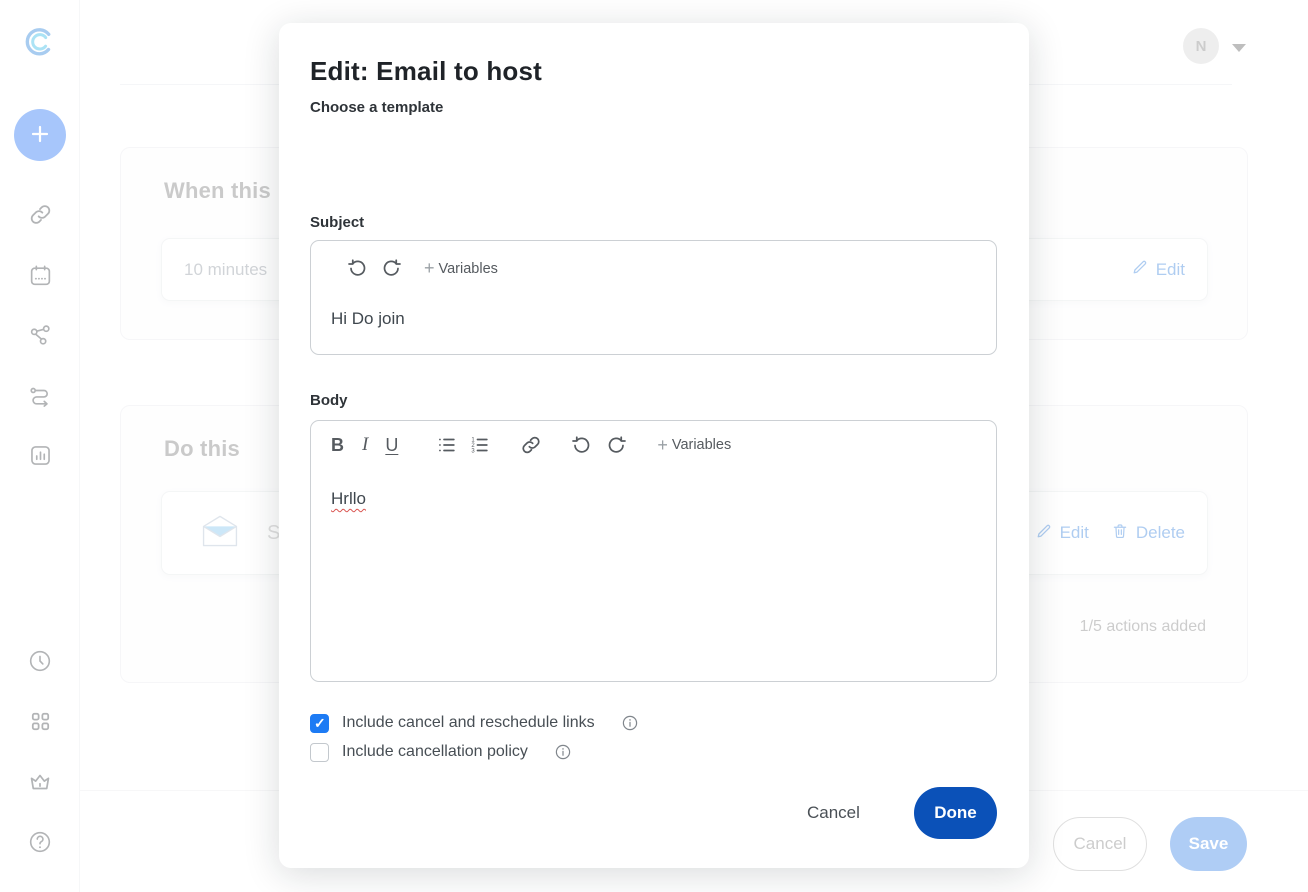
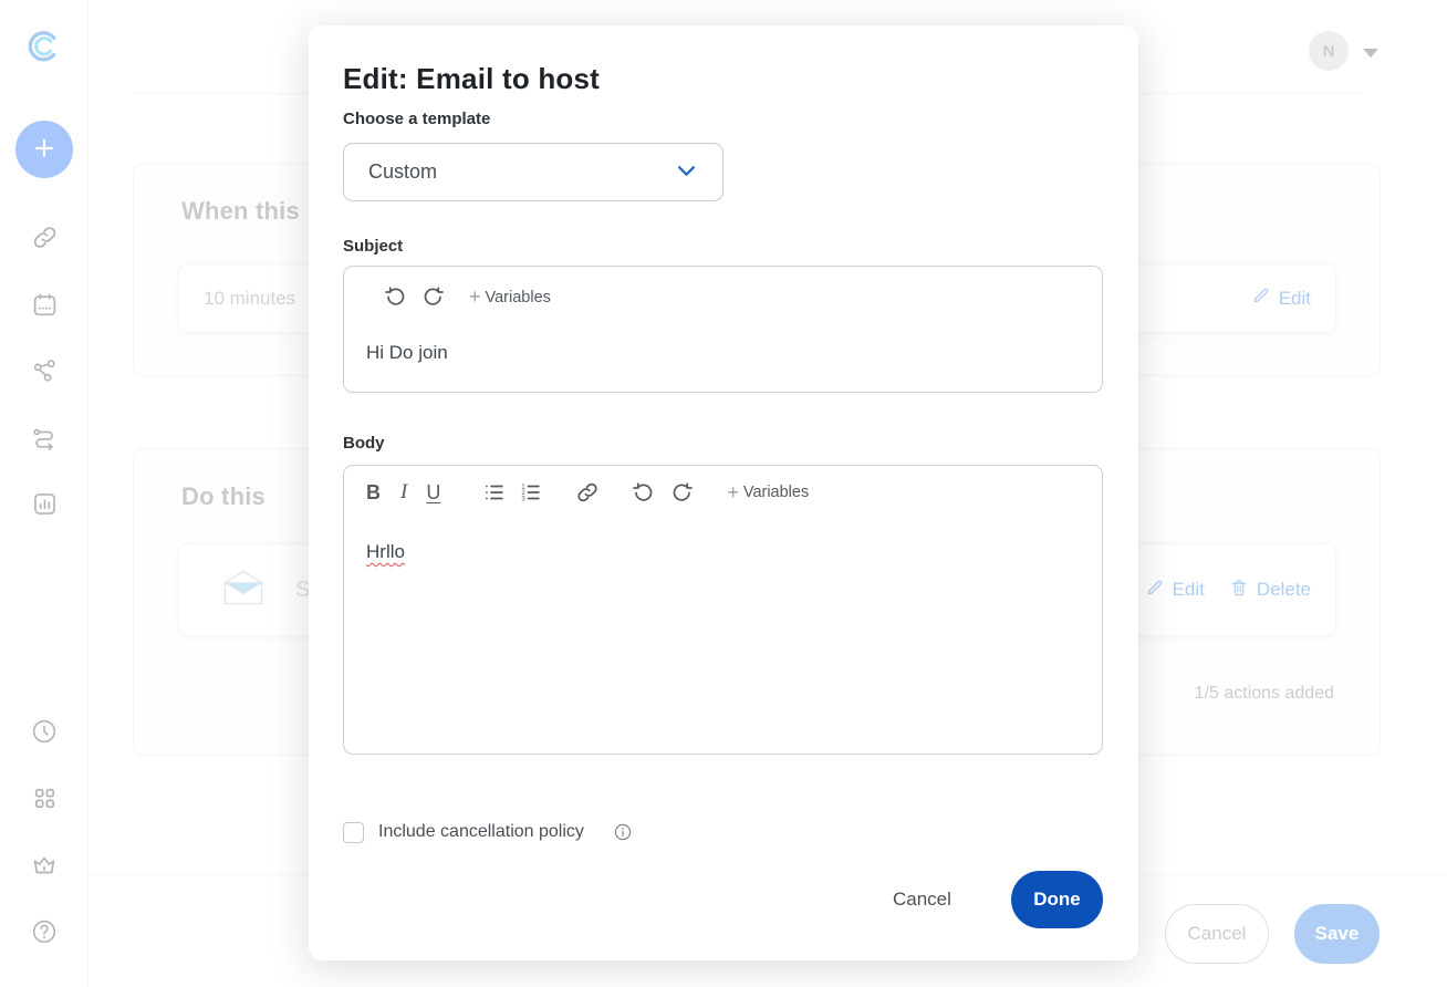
  N
  When this
  10 minutes
  Edit
  Do this
  S
  Edit
  Delete
  1/5 actions added
  Cancel
  Save
  Edit: Email to host
  Choose a template
+ Custom
  Subject
  +
  Variables
  Hi Do join
  Body
  B
  I
  U
  +
  Variables
  Hrllo
- Include cancel and reschedule links
  Include cancellation policy
  Cancel
  Done
